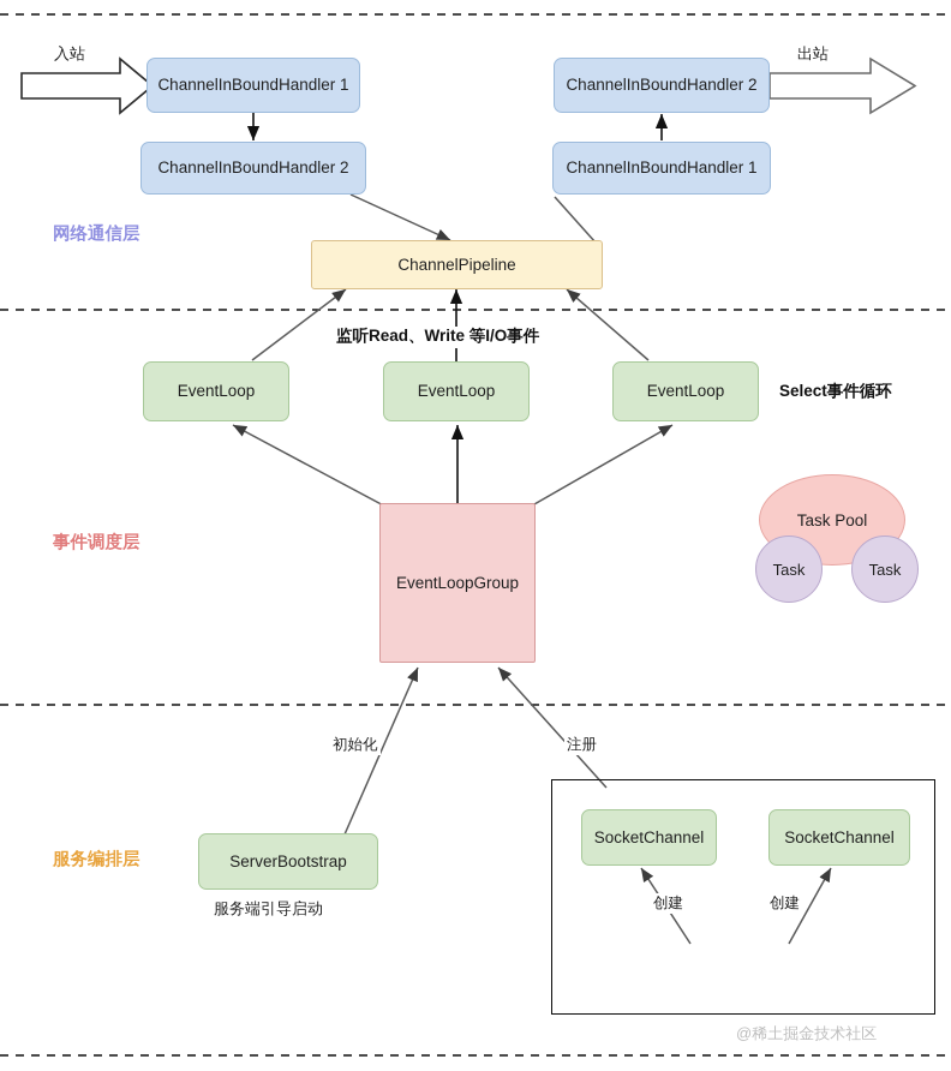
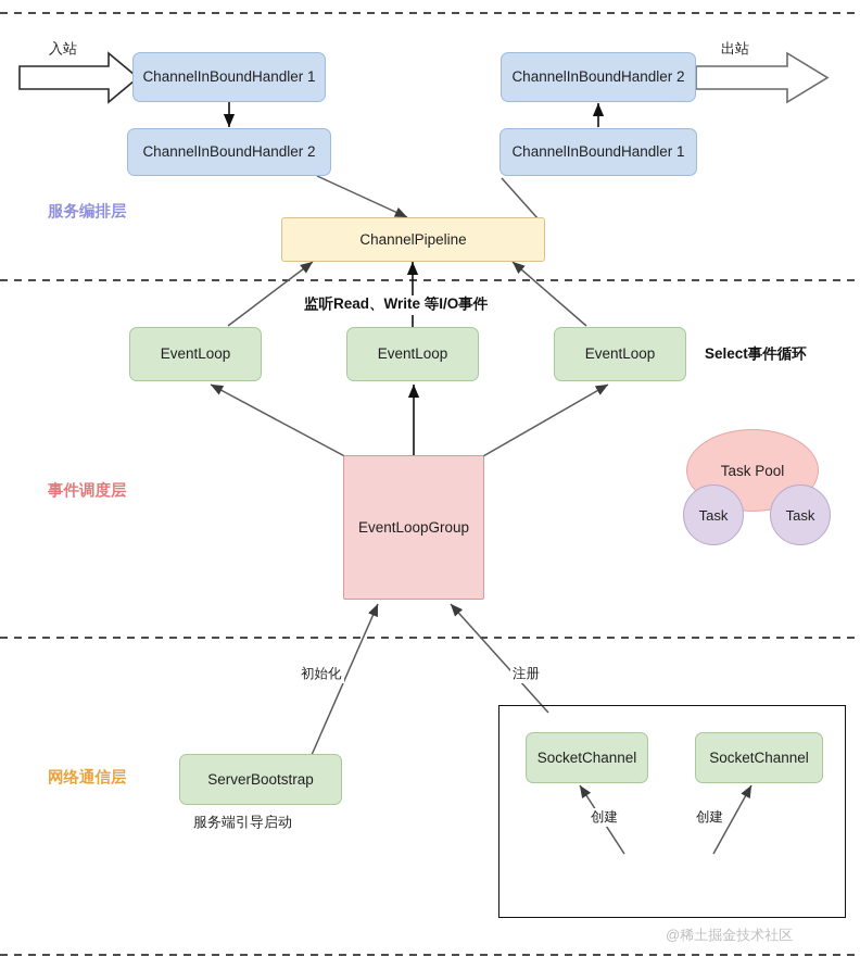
- 网络通信层
+ 服务编排层
  事件调度层
- 服务编排层
+ 网络通信层
  入站
  出站
  ChannelInBoundHandler 1
  ChannelInBoundHandler 2
  ChannelInBoundHandler 2
  ChannelInBoundHandler 1
  ChannelPipeline
  监听Read、Write 等I/O事件
  EventLoop
  EventLoop
  EventLoop
  Select事件循环
  EventLoopGroup
  Task Pool
  Task
  Task
  初始化
  注册
  ServerBootstrap
  服务端引导启动
  SocketChannel
  SocketChannel
  创建
  创建
  @稀土掘金技术社区
